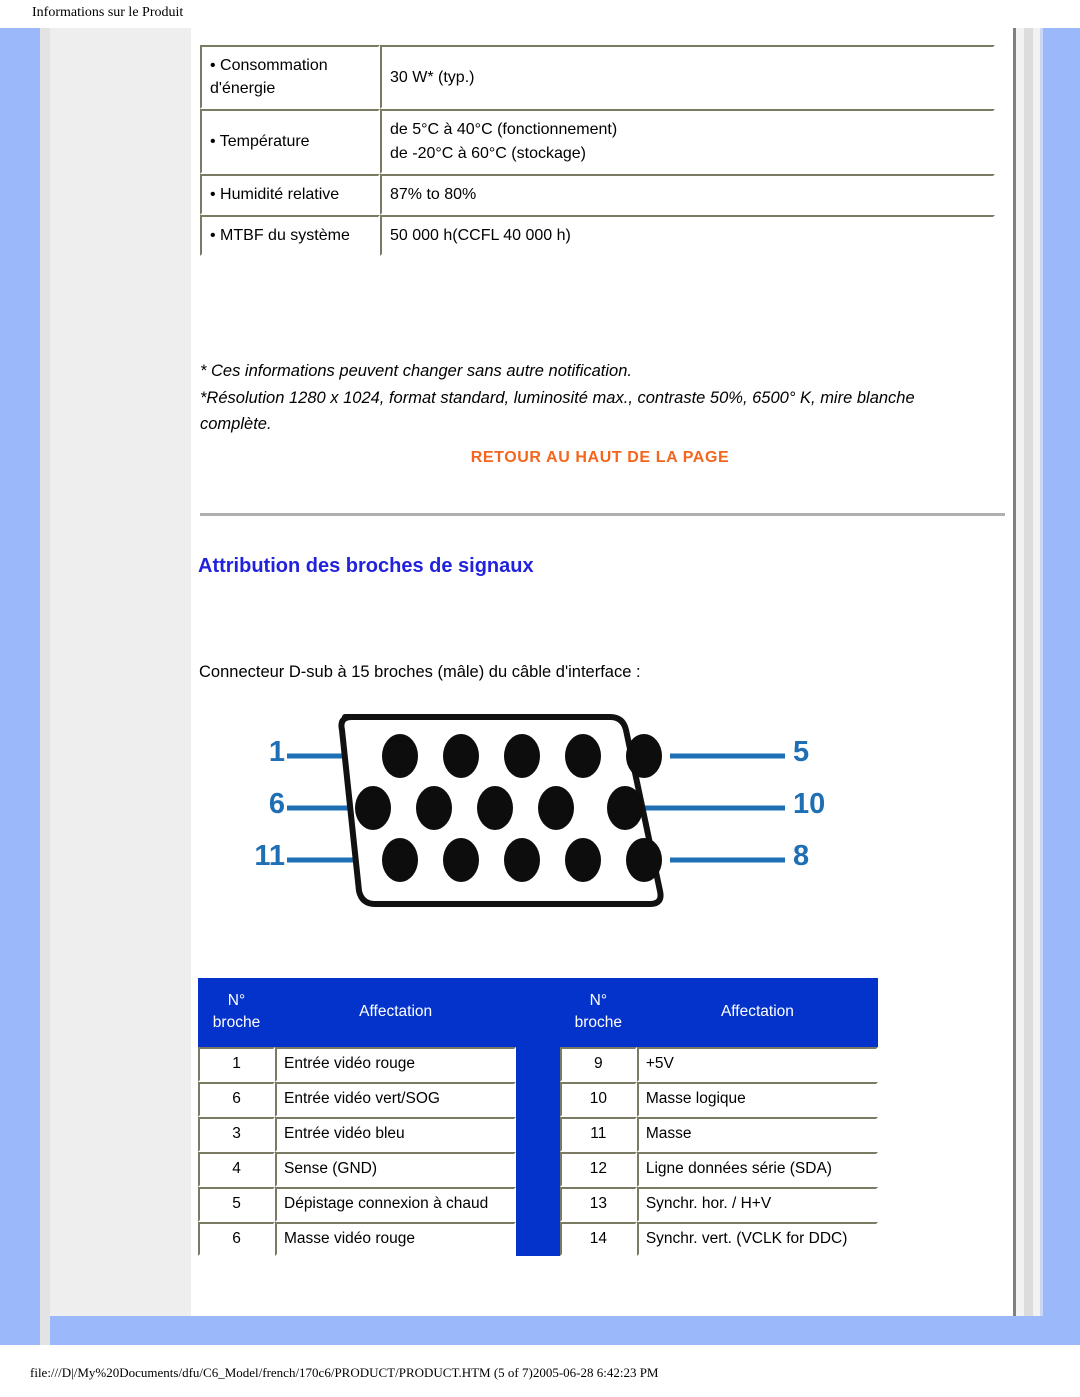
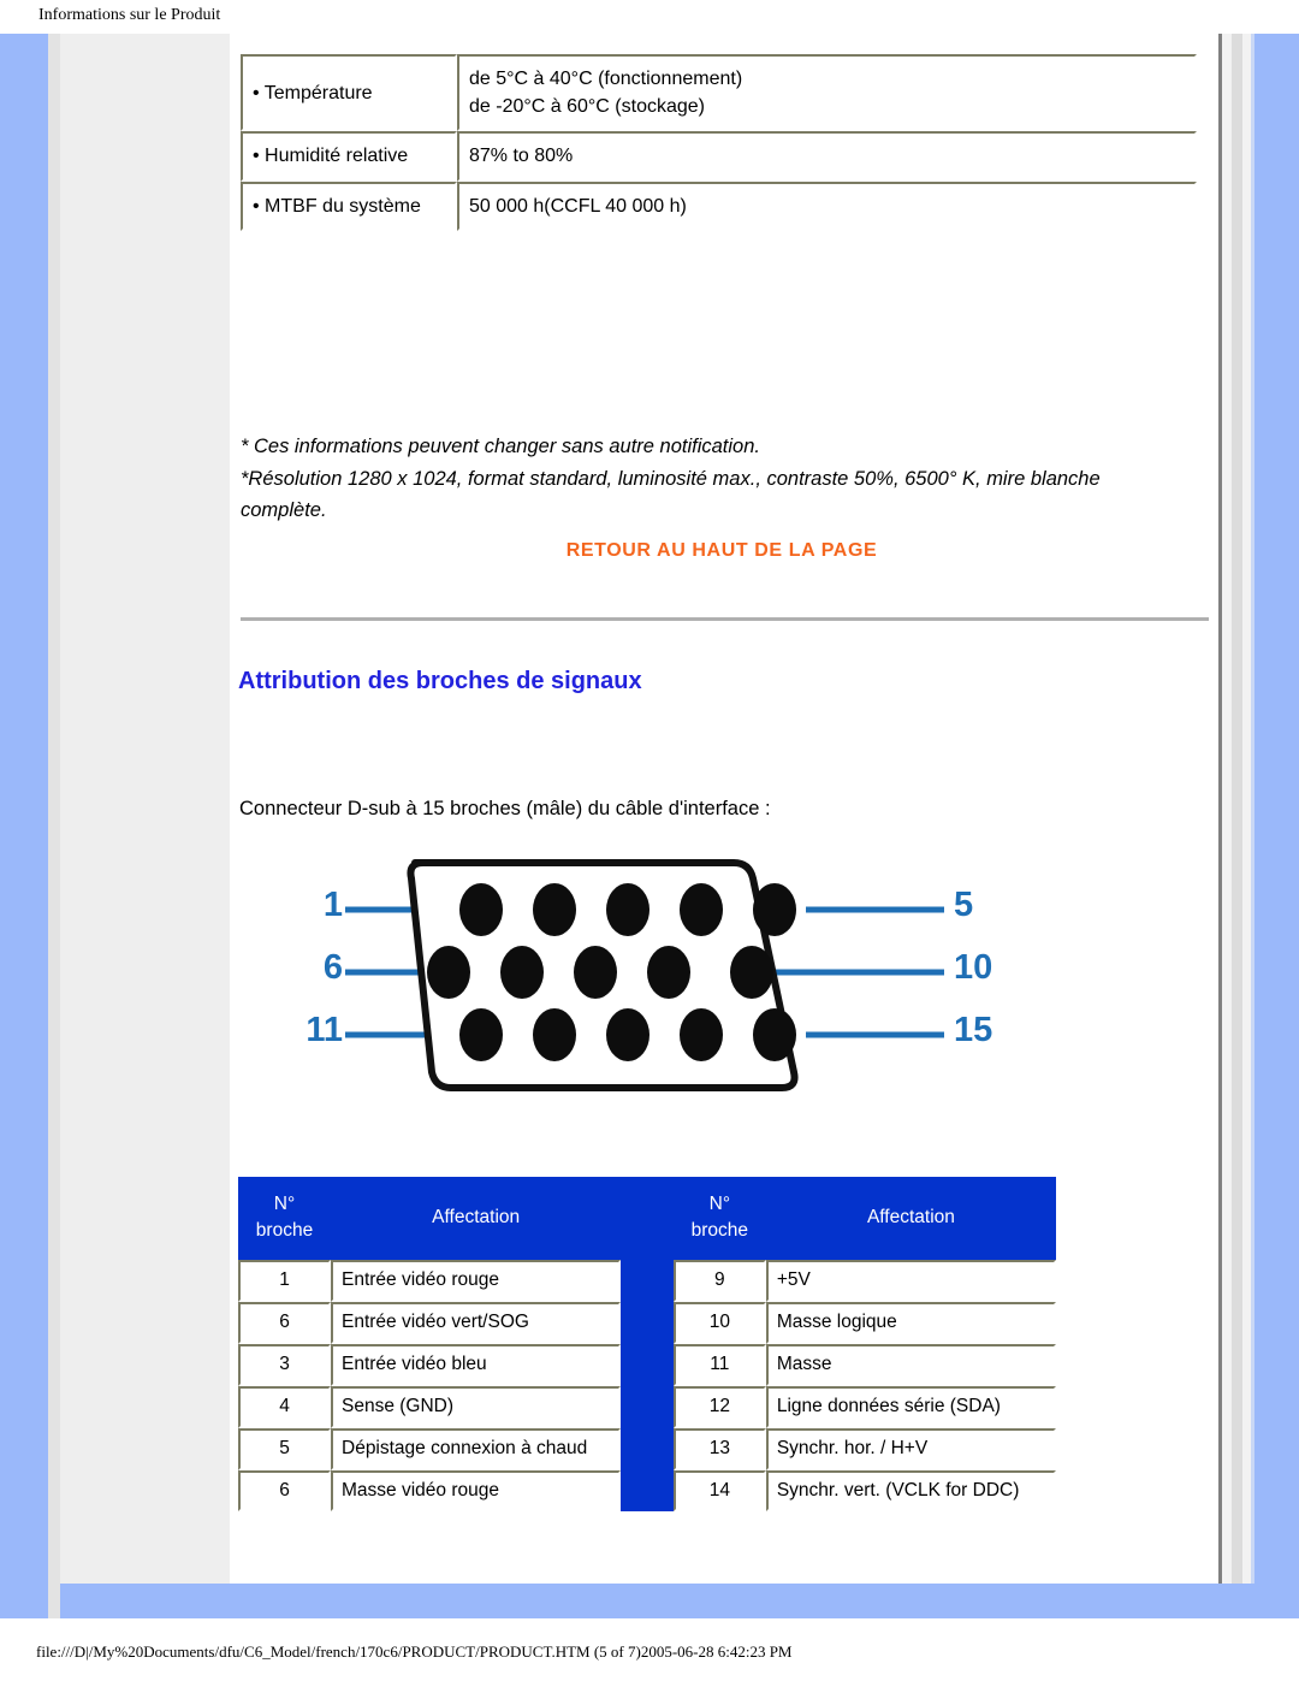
  Informations sur le Produit
- • Consommation d'énergie	30 W* (typ.)
  • Température	de 5°C à 40°C (fonctionnement) de -20°C à 60°C (stockage)
  • Humidité relative	87% to 80%
  • MTBF du système	50 000 h(CCFL 40 000 h)
  * Ces informations peuvent changer sans autre notification.
  *Résolution 1280 x 1024, format standard, luminosité max., contraste 50%, 6500° K, mire blanche complète.
  RETOUR AU HAUT DE LA PAGE
  Attribution des broches de signaux
  Connecteur D-sub à 15 broches (mâle) du câble d'interface :
  1
  6
  11
  5
  10
- 8
+ 15
  N° broche	Affectation		N° broche	Affectation
  1	Entrée vidéo rouge	9	+5V
  6	Entrée vidéo vert/SOG	10	Masse logique
  3	Entrée vidéo bleu	11	Masse
  4	Sense (GND)	12	Ligne données série (SDA)
  5	Dépistage connexion à chaud	13	Synchr. hor. / H+V
  6	Masse vidéo rouge	14	Synchr. vert. (VCLK for DDC)
  file:///D|/My%20Documents/dfu/C6_Model/french/170c6/PRODUCT/PRODUCT.HTM (5 of 7)2005-06-28 6:42:23 PM
